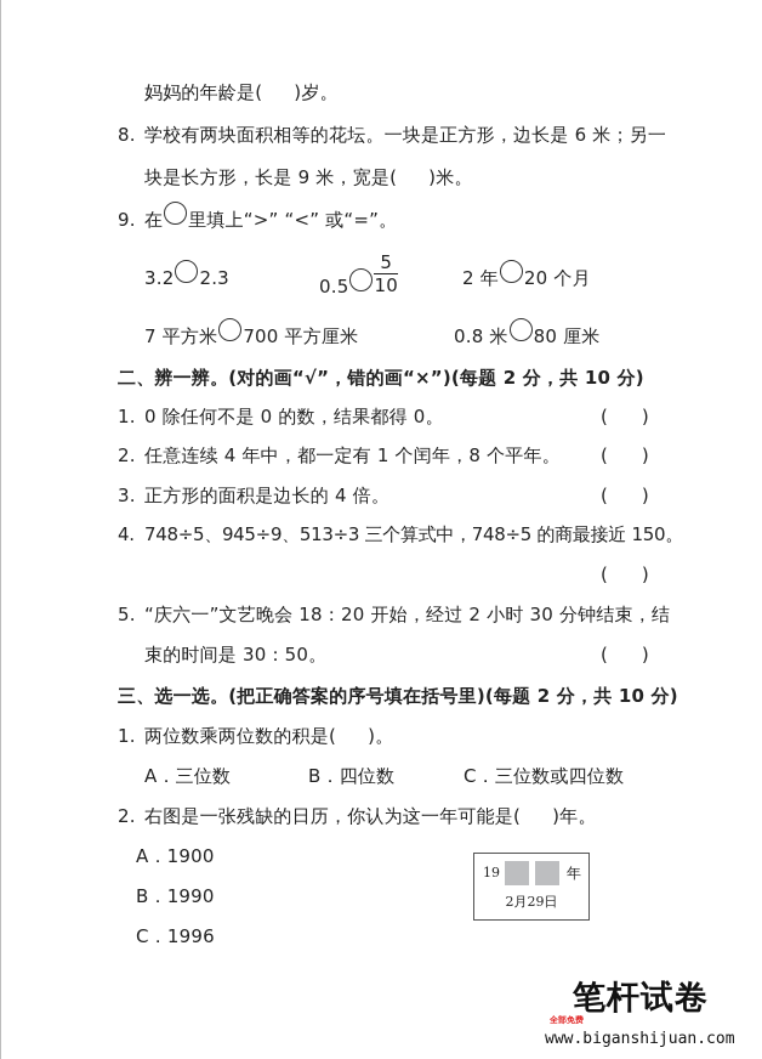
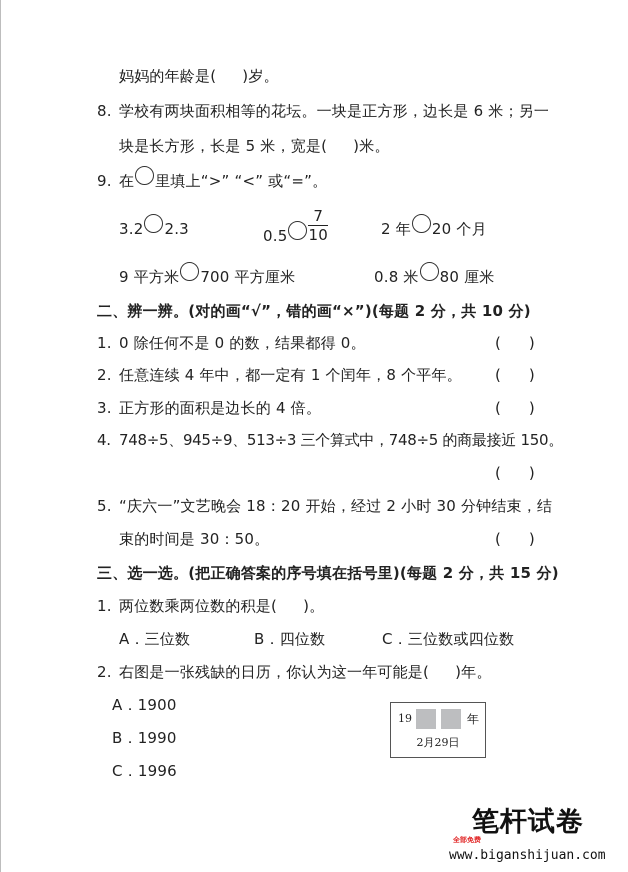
  妈妈的年龄是( )岁。
  8. 学校有两块面积相等的花坛。一块是正方形，边长是 6 米；另一
- 块是长方形，长是 9 米，宽是( )米。
+ 块是长方形，长是 5 米，宽是( )米。
  9. 在 里填上“>” “<” 或“=”。
  3.2 2.3
  0.5
- 5
+ 7
  10
  2 年 20 个月
- 7 平方米 700 平方厘米
+ 9 平方米 700 平方厘米
  0.8 米 80 厘米
  二、辨一辨。(对的画“√”，错的画“×”)(每题 2 分，共 10 分)
  1. 0 除任何不是 0 的数，结果都得 0。
  ( )
  2. 任意连续 4 年中，都一定有 1 个闰年，8 个平年。
  ( )
  3. 正方形的面积是边长的 4 倍。
  ( )
  4. 748÷5、945÷9、513÷3 三个算式中，748÷5 的商最接近 150。
  ( )
  5. “庆六一”文艺晚会 18：20 开始，经过 2 小时 30 分钟结束，结
  束的时间是 30：50。
  ( )
- 三、选一选。(把正确答案的序号填在括号里)(每题 2 分，共 10 分)
+ 三、选一选。(把正确答案的序号填在括号里)(每题 2 分，共 15 分)
  1. 两位数乘两位数的积是( )。
  A．三位数
  B．四位数
  C．三位数或四位数
  2. 右图是一张残缺的日历，你认为这一年可能是( )年。
  A．1900
  B．1990
  C．1996
  19
  年
  2月29日
  笔杆试卷
  全部免费
  www.biganshijuan.com
